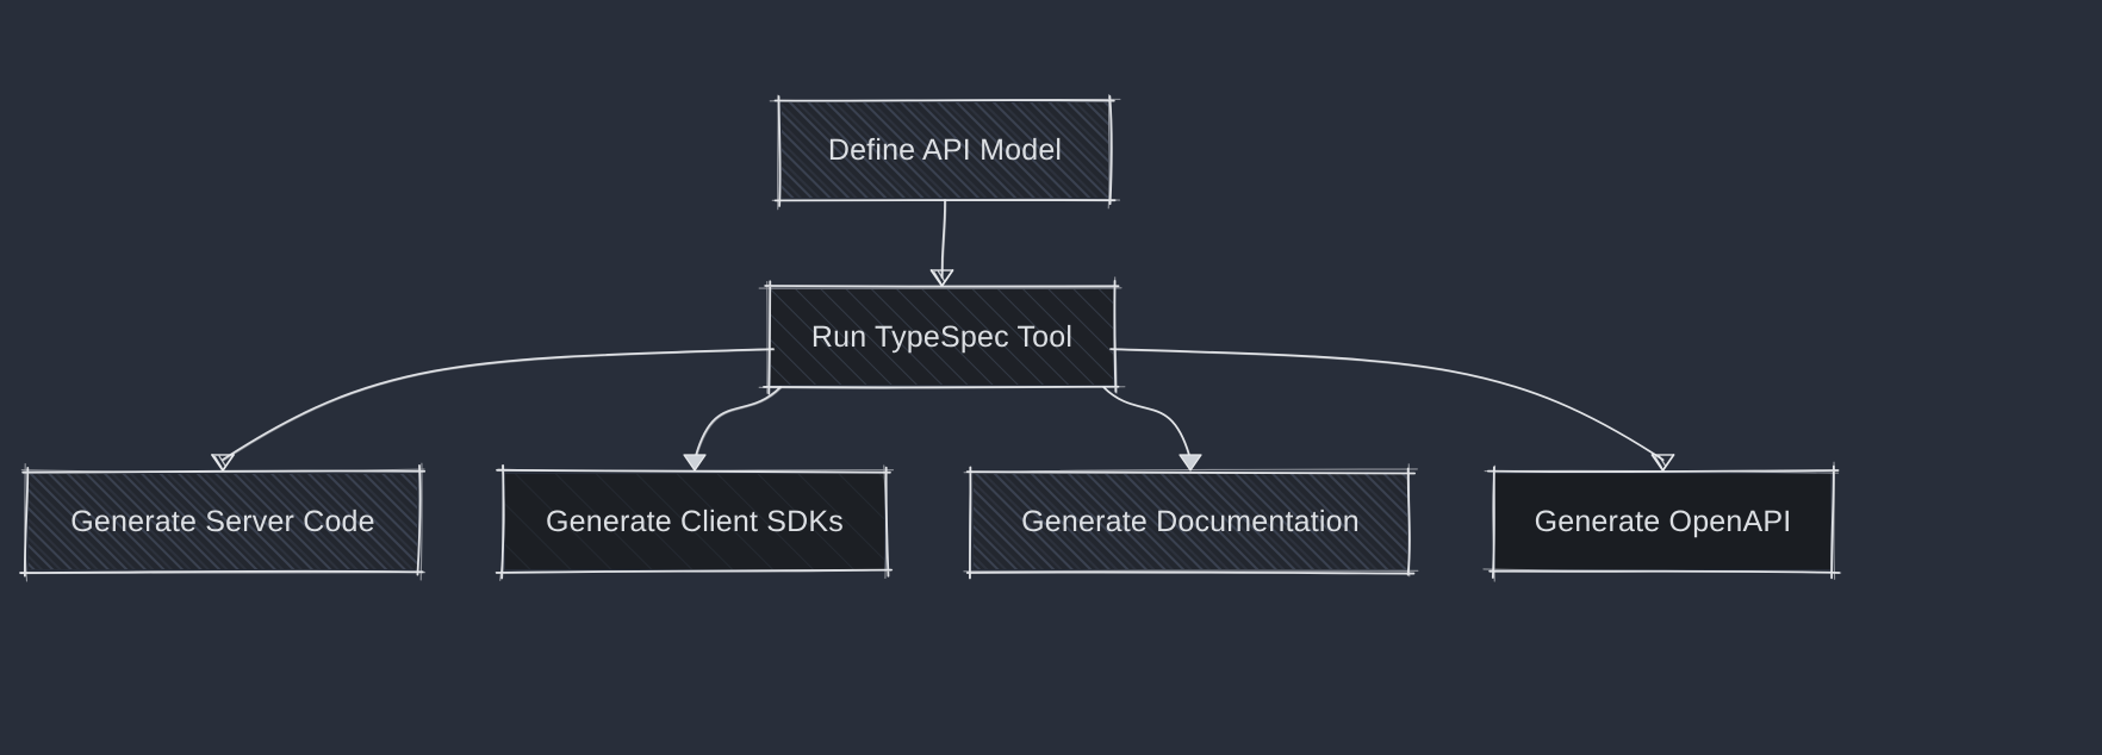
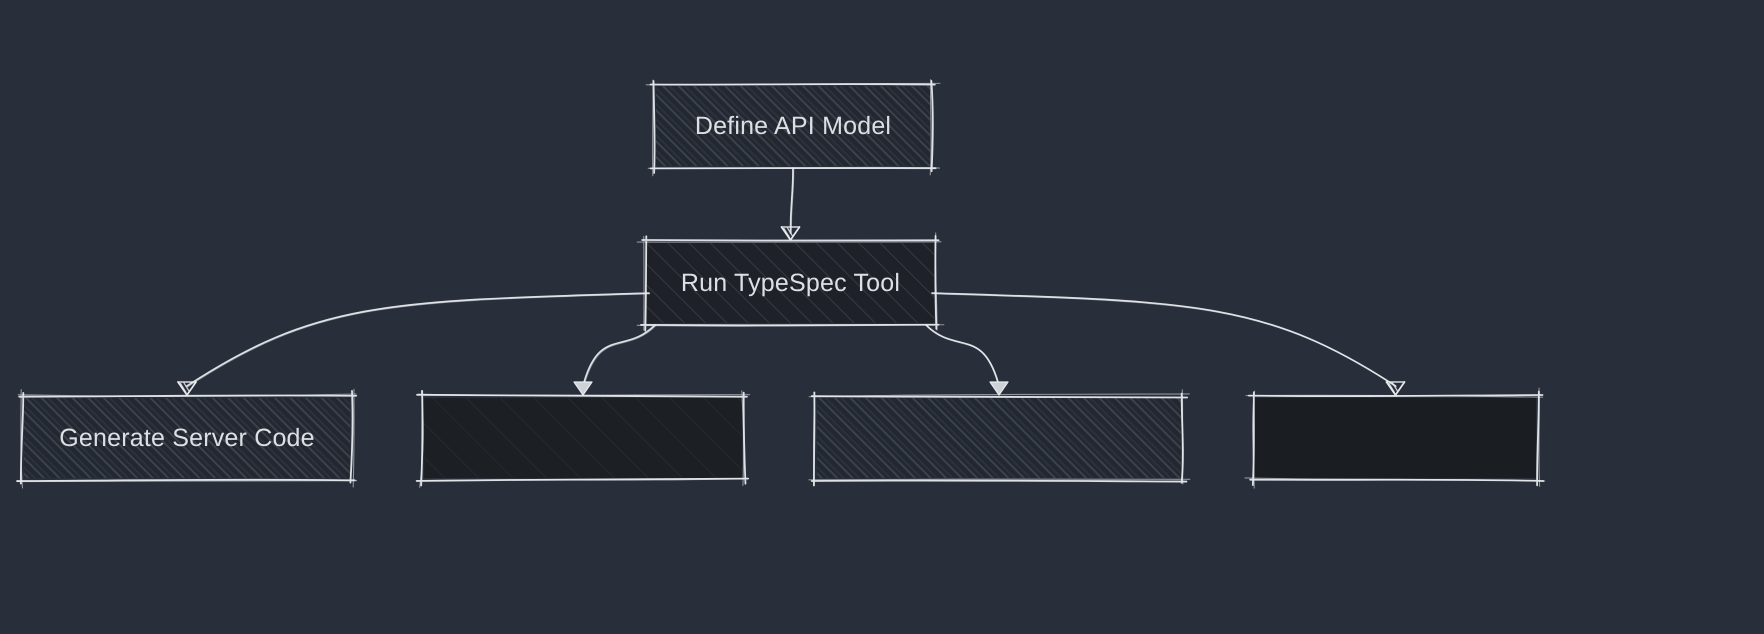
  Define API Model
  Run TypeSpec Tool
  Generate Server Code
- Generate Client SDKs
- Generate Documentation
- Generate OpenAPI
